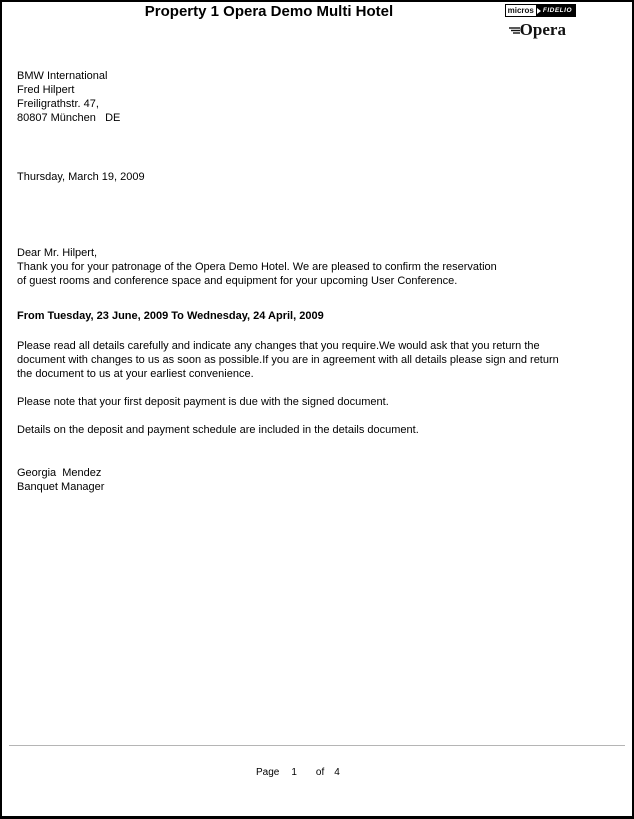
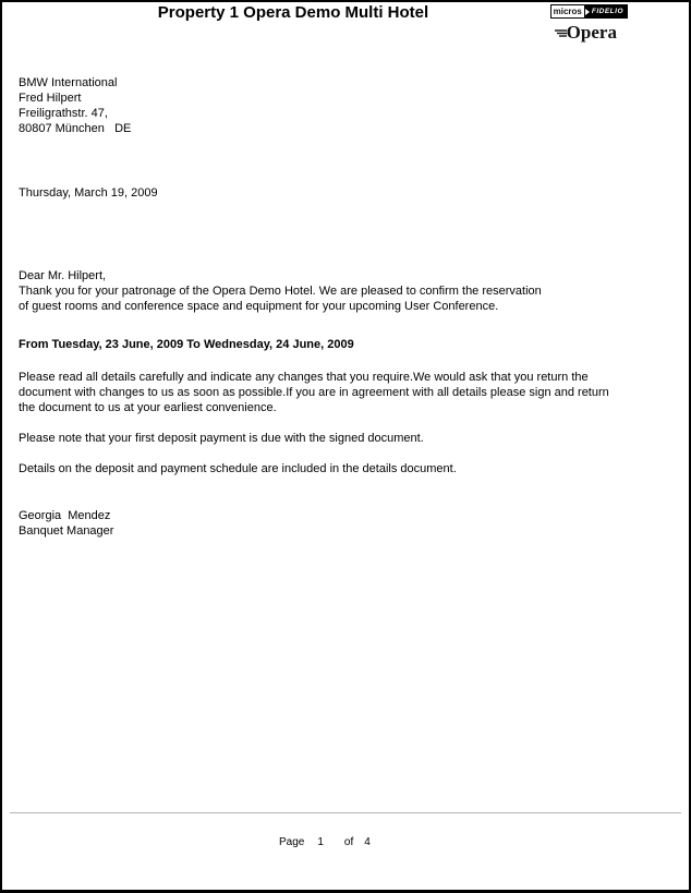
  Property 1 Opera Demo Multi Hotel
  micros
  Opera
  BMW International
  Fred Hilpert
  Freiligrathstr. 47,
  80807 München DE
  Thursday, March 19, 2009
  Dear Mr. Hilpert,
  Thank you for your patronage of the Opera Demo Hotel. We are pleased to confirm the reservation
  of guest rooms and conference space and equipment for your upcoming User Conference.
- From Tuesday, 23 June, 2009 To Wednesday, 24 April, 2009
+ From Tuesday, 23 June, 2009 To Wednesday, 24 June, 2009
  Please read all details carefully and indicate any changes that you require.We would ask that you return the
  document with changes to us as soon as possible.If you are in agreement with all details please sign and return
  the document to us at your earliest convenience.
  Please note that your first deposit payment is due with the signed document.
  Details on the deposit and payment schedule are included in the details document.
  Georgia Mendez
  Banquet Manager
  Page
  1
  of
  4
